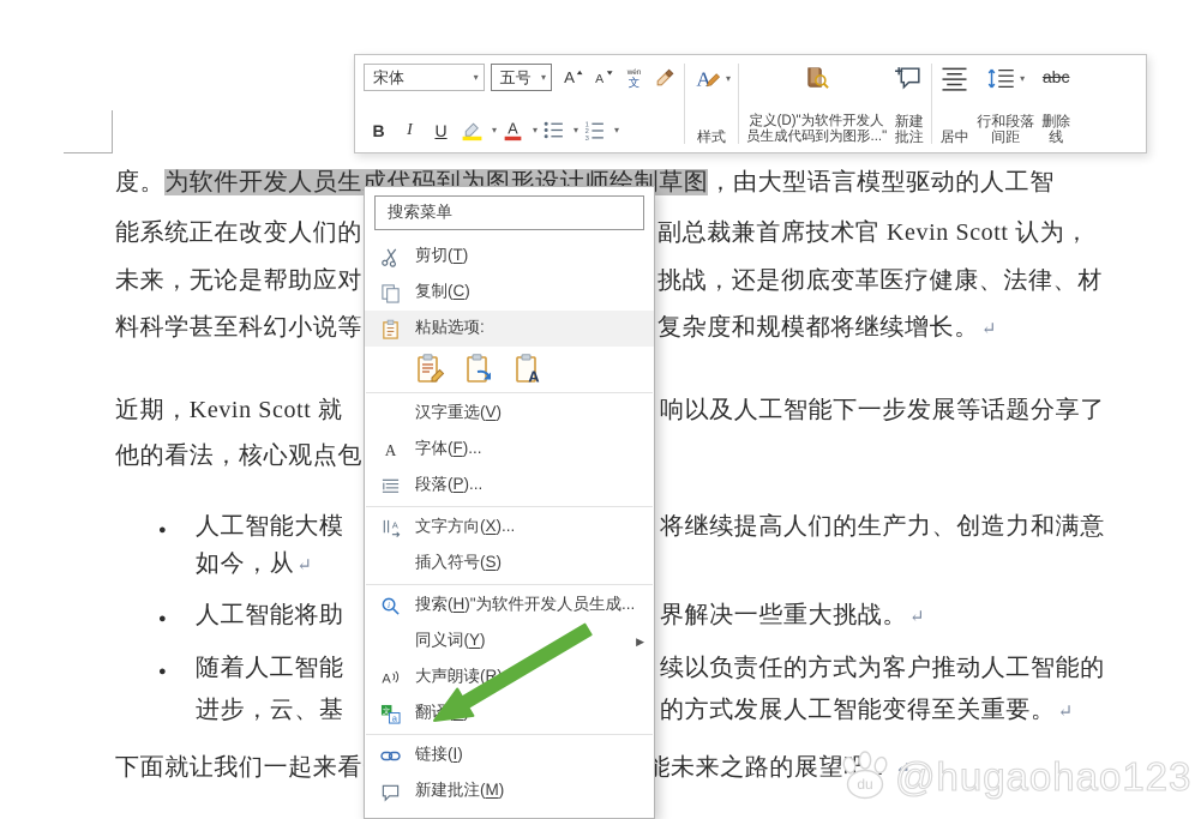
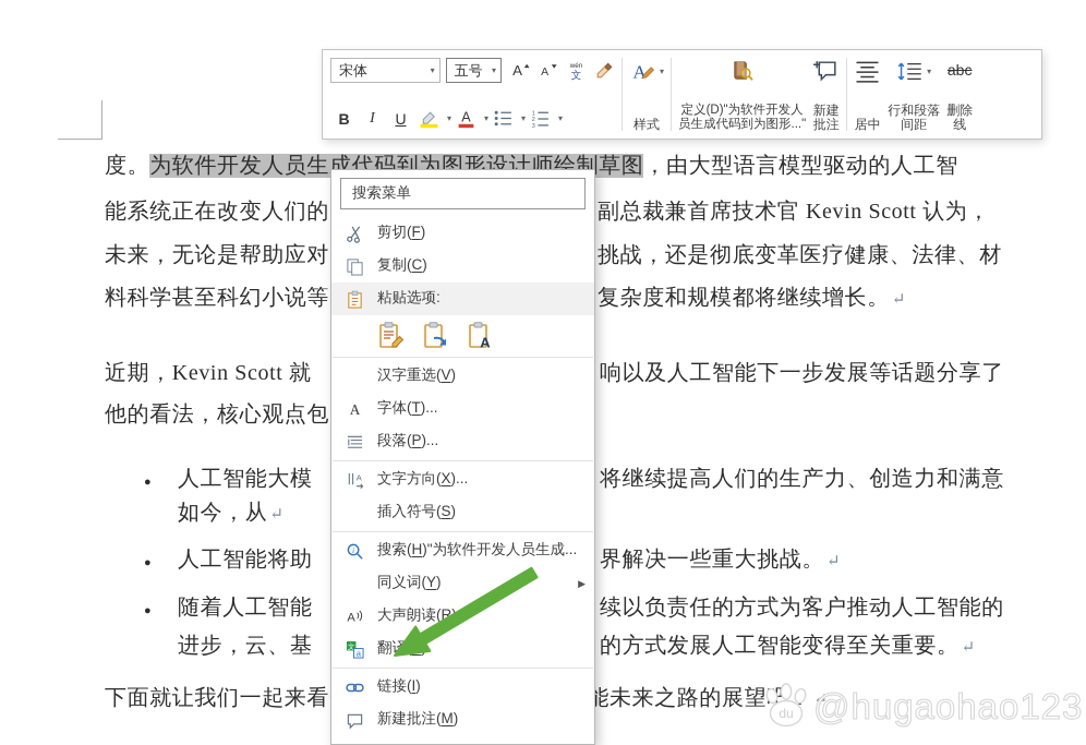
  度。为软件开发人员生成代码到为图形设计师绘制草图，由大型语言模型驱动的人工智
  能系统正在改变人们的
  副总裁兼首席技术官 Kevin Scott 认为，
  未来，无论是帮助应对
  挑战，还是彻底变革医疗健康、法律、材
  料科学甚至科幻小说等
  复杂度和规模都将继续增长。 ↵
  近期，Kevin Scott 就
  响以及人工智能下一步发展等话题分享了
  他的看法，核心观点包
  ●
  人工智能大模
  将继续提高人们的生产力、创造力和满意
  如今，从 ↵
  ●
  人工智能将助
  界解决一些重大挑战。 ↵
  ●
  随着人工智能
  续以负责任的方式为客户推动人工智能的
  进步，云、基
  的方式发展人工智能变得至关重要。 ↵
  宋体
  ▾
  五号
  ▾
  A
  A
  文
  B
  I
  U
  ▾
  A
  ▾
  ▾
  ▾
  A
  ▾
  样式
  定义(D)"为软件开发人
  员生成代码到为图形..."
  新建
  批注
  居中
  ▾
  行和段落
  间距
  abc
  删除
  线
  搜索菜单
- 剪切(T)
+ 剪切(F)
  复制(C)
  粘贴选项:
  A
  汉字重选(V)
  A
- 字体(F)...
+ 字体(T)...
  段落(P)...
  A
  文字方向(X)...
  插入符号(S)
  i
  搜索(H)"为软件开发人员生成...
  同义词(Y)
  ▶
  A
  大声朗读(R
  a
  链接(I)
  新建批注(M)
  du
  @hugaohao123
